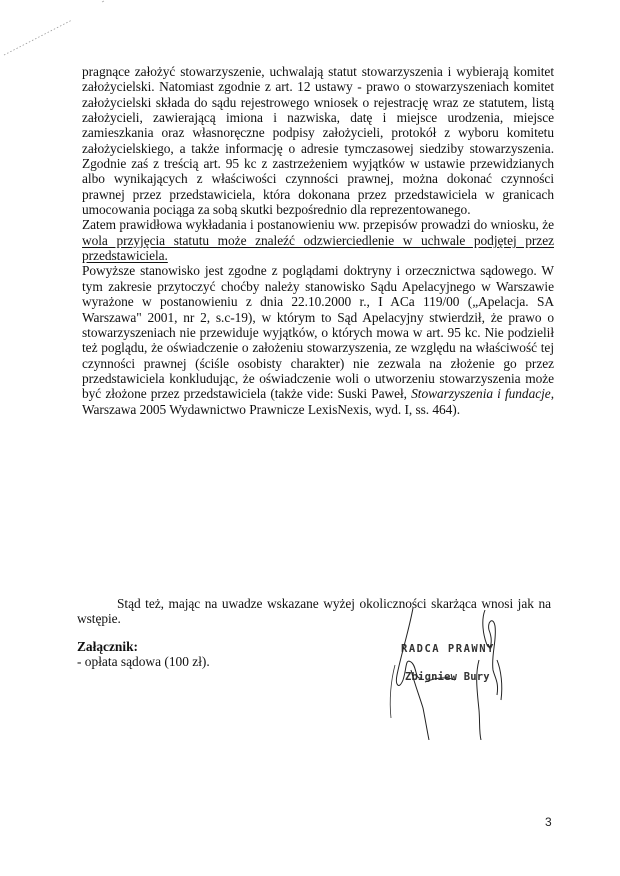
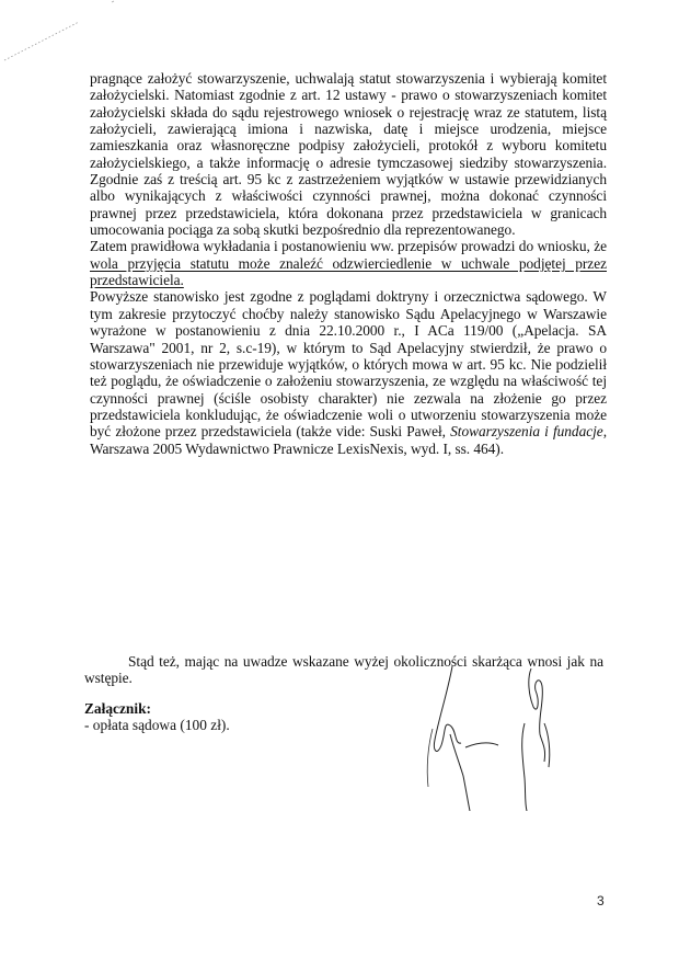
  pragnące założyć stowarzyszenie, uchwalają statut stowarzyszenia i wybierają komitet założycielski. Natomiast zgodnie z art. 12 ustawy - prawo o stowarzyszeniach komitet założycielski składa do sądu rejestrowego wniosek o rejestrację wraz ze statutem, listą założycieli, zawierającą imiona i nazwiska, datę i miejsce urodzenia, miejsce zamieszkania oraz własnoręczne podpisy założycieli, protokół z wyboru komitetu założycielskiego, a także informację o adresie tymczasowej siedziby stowarzyszenia. Zgodnie zaś z treścią art. 95 kc z zastrzeżeniem wyjątków w ustawie przewidzianych albo wynikających z właściwości czynności prawnej, można dokonać czynności prawnej przez przedstawiciela, która dokonana przez przedstawiciela w granicach umocowania pociąga za sobą skutki bezpośrednio dla reprezentowanego.
  Zatem prawidłowa wykładania i postanowieniu ww. przepisów prowadzi do wniosku, że wola przyjęcia statutu może znaleźć odzwierciedlenie w uchwale podjętej przez przedstawiciela.
  Powyższe stanowisko jest zgodne z poglądami doktryny i orzecznictwa sądowego. W tym zakresie przytoczyć choćby należy stanowisko Sądu Apelacyjnego w Warszawie wyrażone w postanowieniu z dnia 22.10.2000 r., I ACa 119/00 („Apelacja. SA Warszawa" 2001, nr 2, s.c-19), w którym to Sąd Apelacyjny stwierdził, że prawo o stowarzyszeniach nie przewiduje wyjątków, o których mowa w art. 95 kc. Nie podzielił też poglądu, że oświadczenie o założeniu stowarzyszenia, ze względu na właściwość tej czynności prawnej (ściśle osobisty charakter) nie zezwala na złożenie go przez przedstawiciela konkludując, że oświadczenie woli o utworzeniu stowarzyszenia może być złożone przez przedstawiciela (także vide: Suski Paweł, Stowarzyszenia i fundacje, Warszawa 2005 Wydawnictwo Prawnicze LexisNexis, wyd. I, ss. 464).
  Stąd też, mając na uwadze wskazane wyżej okoliczności skarżąca wnosi jak na wstępie.
  Załącznik:
  - opłata sądowa (100 zł).
- RADCA PRAWNY
- Zbigniew Bury
  3
